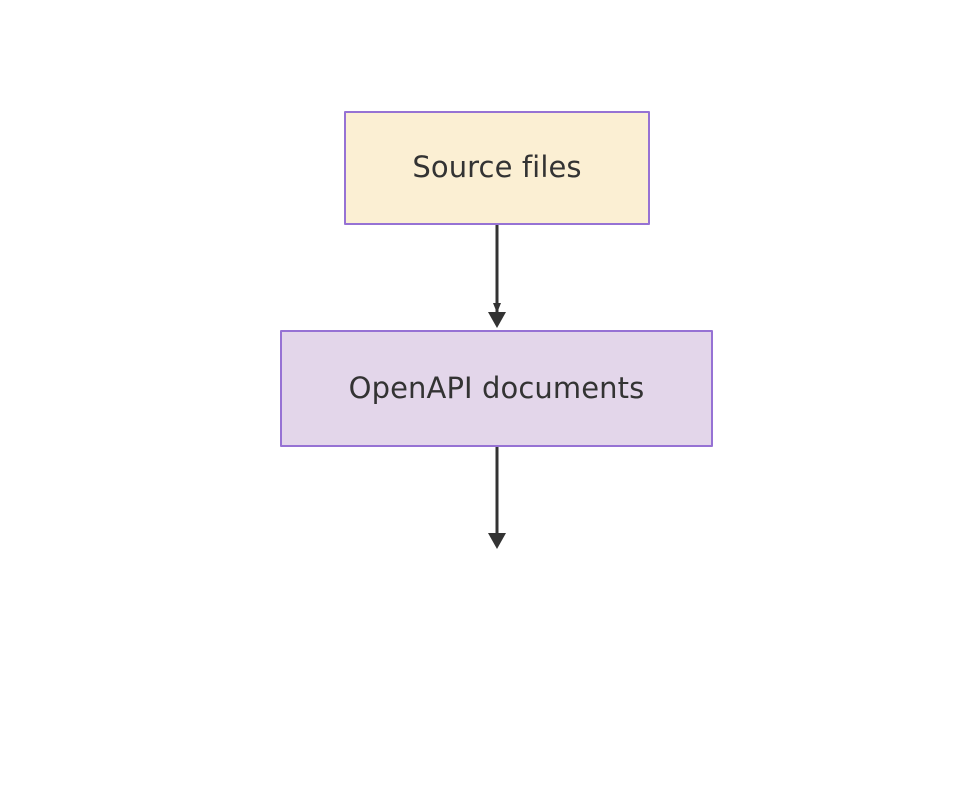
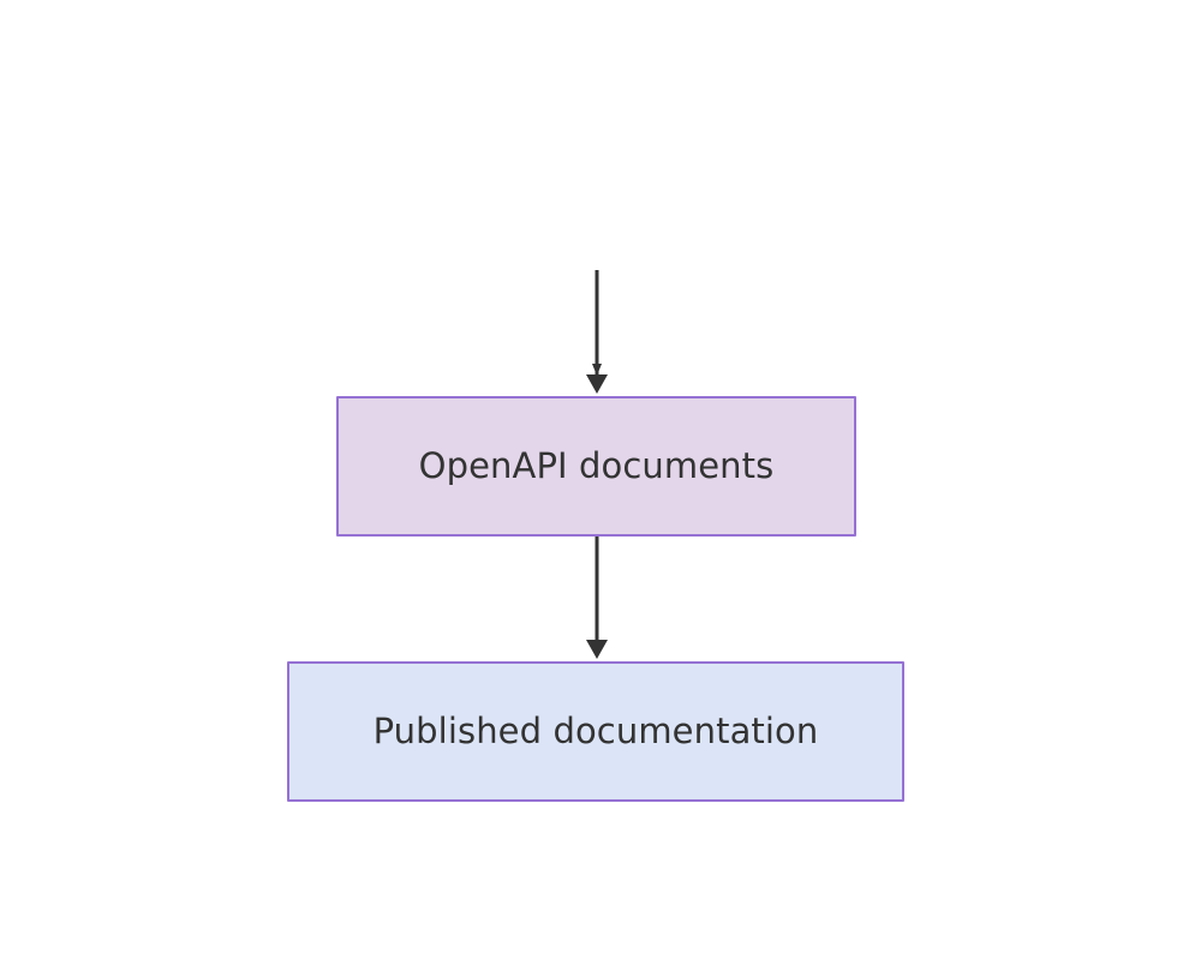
- Source files
  OpenAPI documents
+ Published documentation
